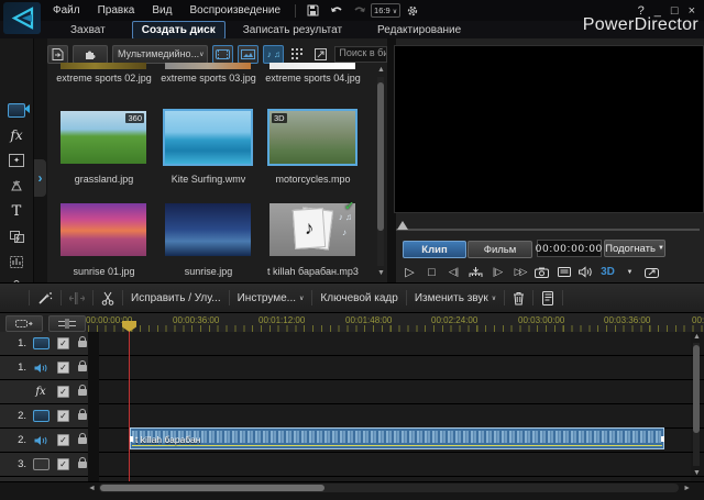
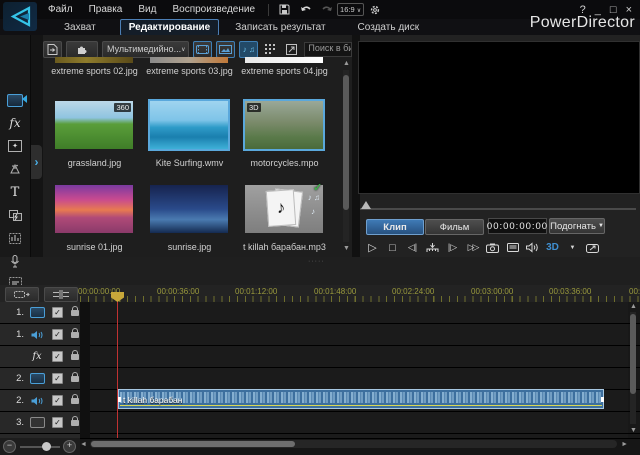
  Файл
  Правка
  Вид
  Воспроизведение
  16:9
  ?
  _
  □
  ×
  Захват
- Создать диск
+ Редактирование
  Записать результат
- Редактирование
+ Создать диск
  PowerDirector
  fx
  T
  ›
  Мультимедийно...
  ♪ ♫
  Поиск в би
  extreme sports 02.jpg
  extreme sports 03.jpg
  extreme sports 04.jpg
  360
  3D
  grassland.jpg
  Kite Surfing.wmv
  motorcycles.mpo
  ♪ ♫
  ♪
  ✓
  sunrise 01.jpg
  sunrise.jpg
  t killah барабан.mp3
  Клип
  Фильм
  00:00:00:00
  Подогнать
  ▷
  □
  ◁|
  |▷
  ▷▷
  3D
- Исправить / Улу...
- Инструме...
- Ключевой кадр
- Изменить звук
  00:00:00:00
  00:00:36:00
  00:01:12:00
  00:01:48:00
  00:02:24:00
  00:03:00:00
  00:03:36:00
  00:
  1.
  ✓
  1.
  ✓
  fx
  ✓
  2.
  ✓
  2.
  ✓
  3.
  ✓
  t killah барабан
+ −
+ +
